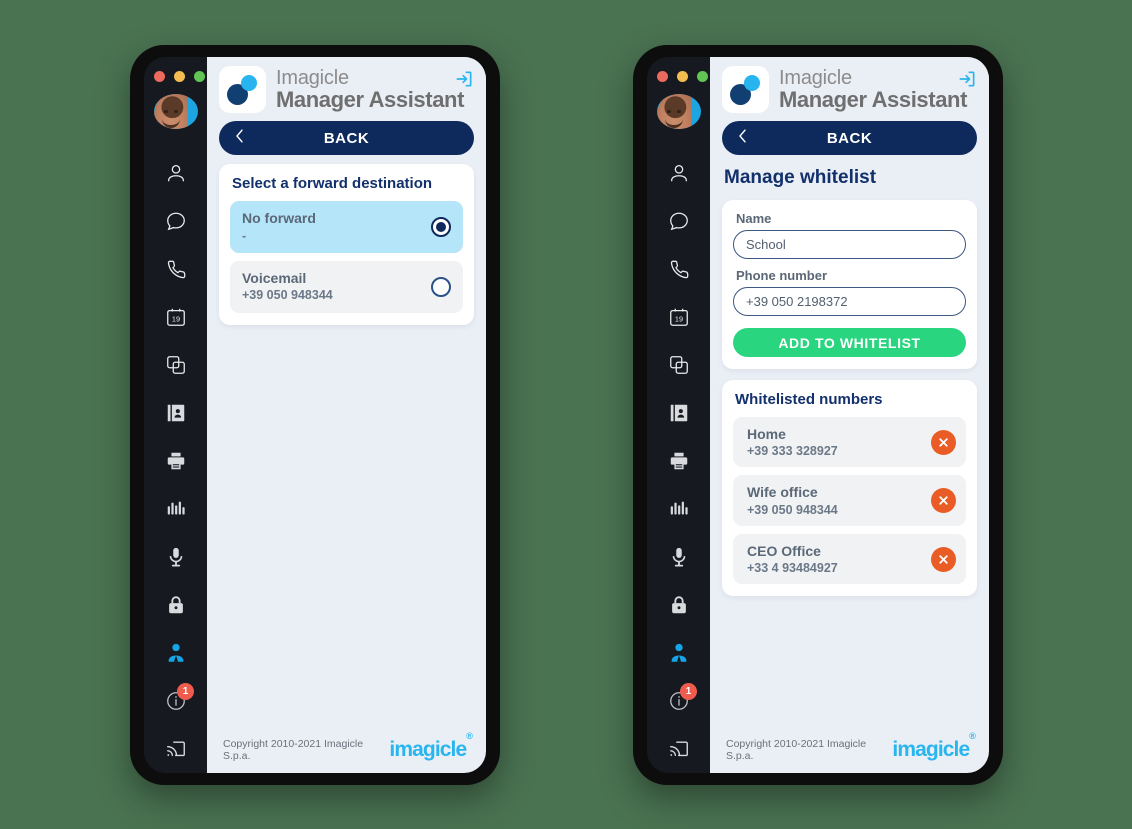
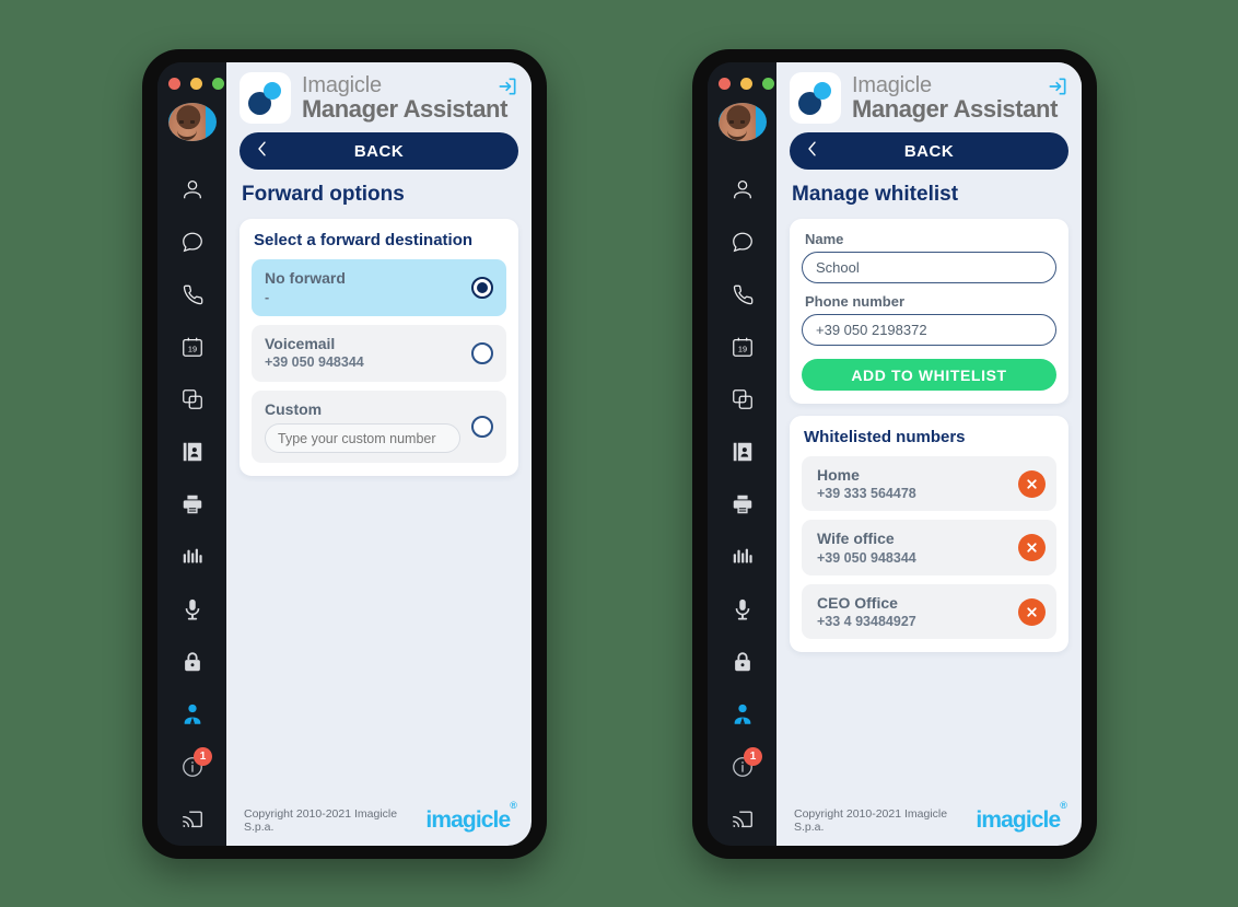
  19
  1
  Imagicle
  Manager Assistant
  BACK
+ Forward options
  Select a forward destination
  No forward
  -
  Voicemail
  +39 050 948344
+ Custom
+ Type your custom number
  Copyright 2010-2021 Imagicle S.p.a.
  imagicle®
  19
  1
  Imagicle
  Manager Assistant
  BACK
  Manage whitelist
  Name
  School
  Phone number
  +39 050 2198372 ADD TO WHITELIST
  Whitelisted numbers
  Home
- +39 333 328927
+ +39 333 564478
  Wife office
  +39 050 948344
  CEO Office
  +33 4 93484927
  Copyright 2010-2021 Imagicle S.p.a.
  imagicle®
